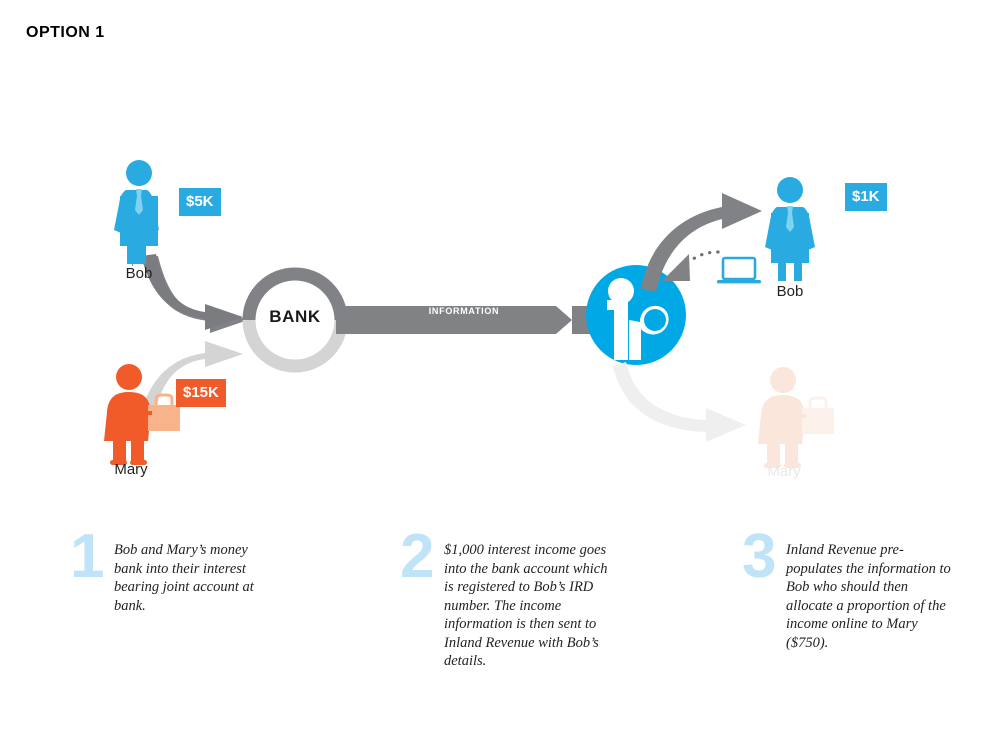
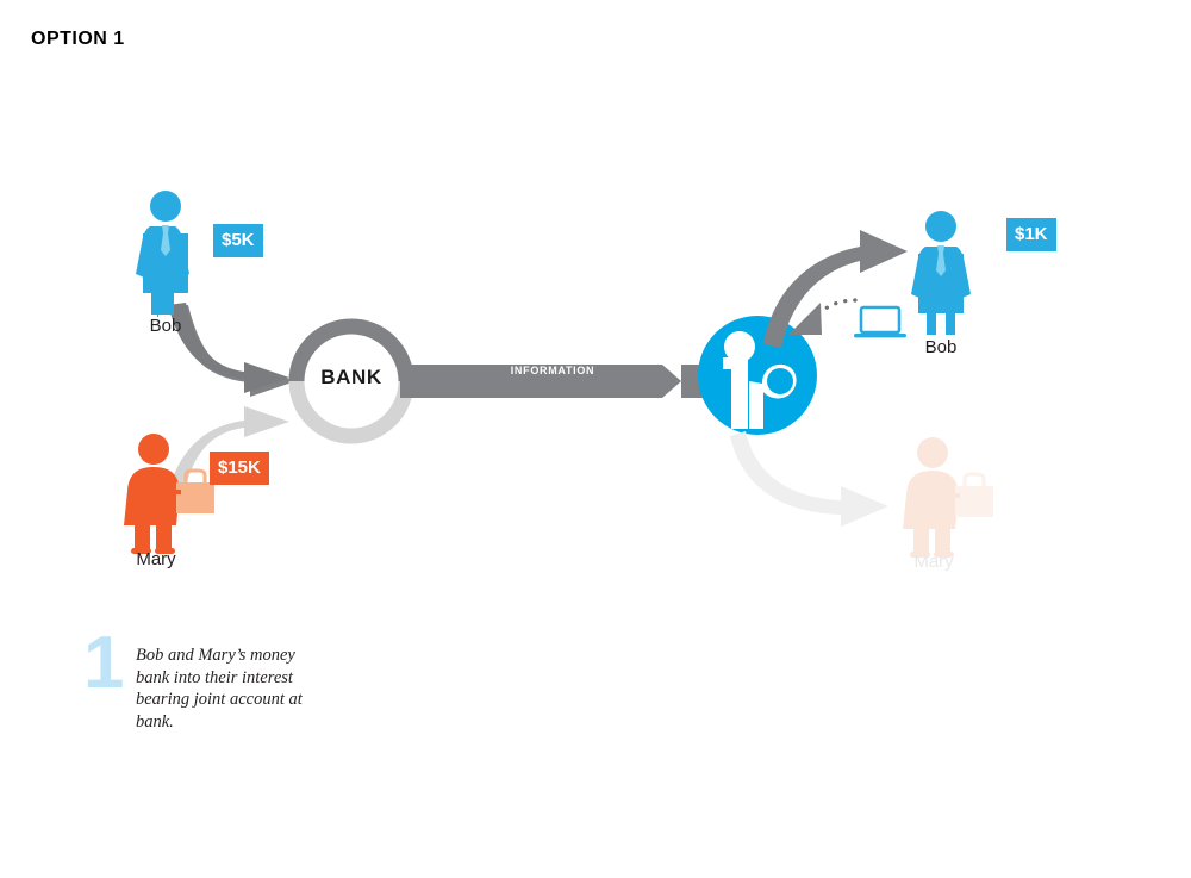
  OPTION 1
  BANK
  INFORMATION
  $5K
  $15K
  $1K
  Bob
  Mary
  Bob
  Mary
  1
  Bob and Mary’s money bank into their interest bearing joint account at bank.
- 2
- $1,000 interest income goes into the bank account which is registered to Bob’s IRD number. The income information is then sent to Inland Revenue with Bob’s details.
- 3
- Inland Revenue pre-populates the information to Bob who should then allocate a proportion of the income online to Mary ($750).
